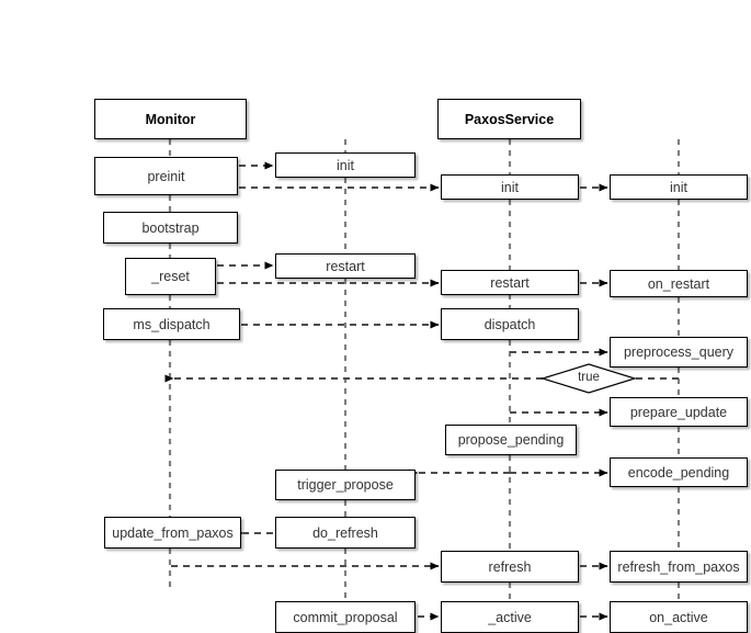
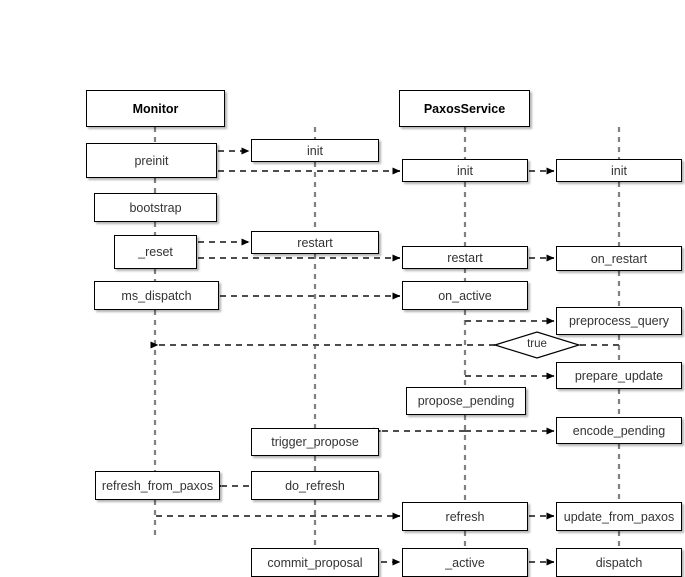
  Monitor
  PaxosService
  preinit
  bootstrap
  _reset
  ms_dispatch
- update_from_paxos
+ refresh_from_paxos
  init
  restart
  trigger_propose
  do_refresh
  commit_proposal
  init
  restart
- dispatch
+ on_active
  propose_pending
  refresh
  _active
  init
  on_restart
  preprocess_query
  prepare_update
  encode_pending
- refresh_from_paxos
+ update_from_paxos
- on_active
+ dispatch
  true
